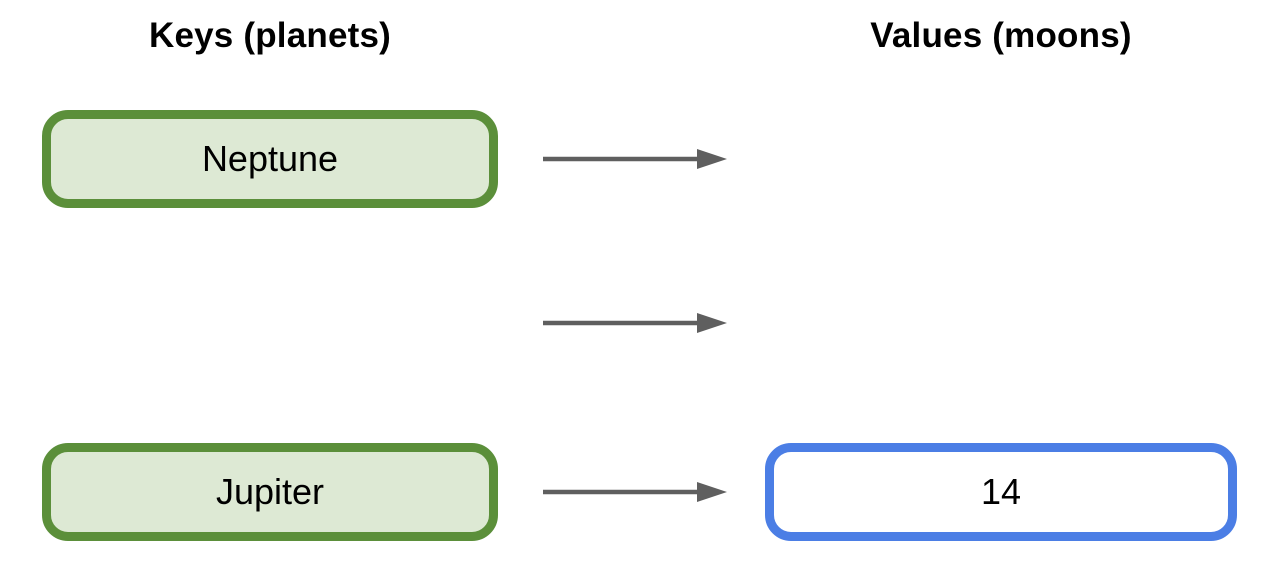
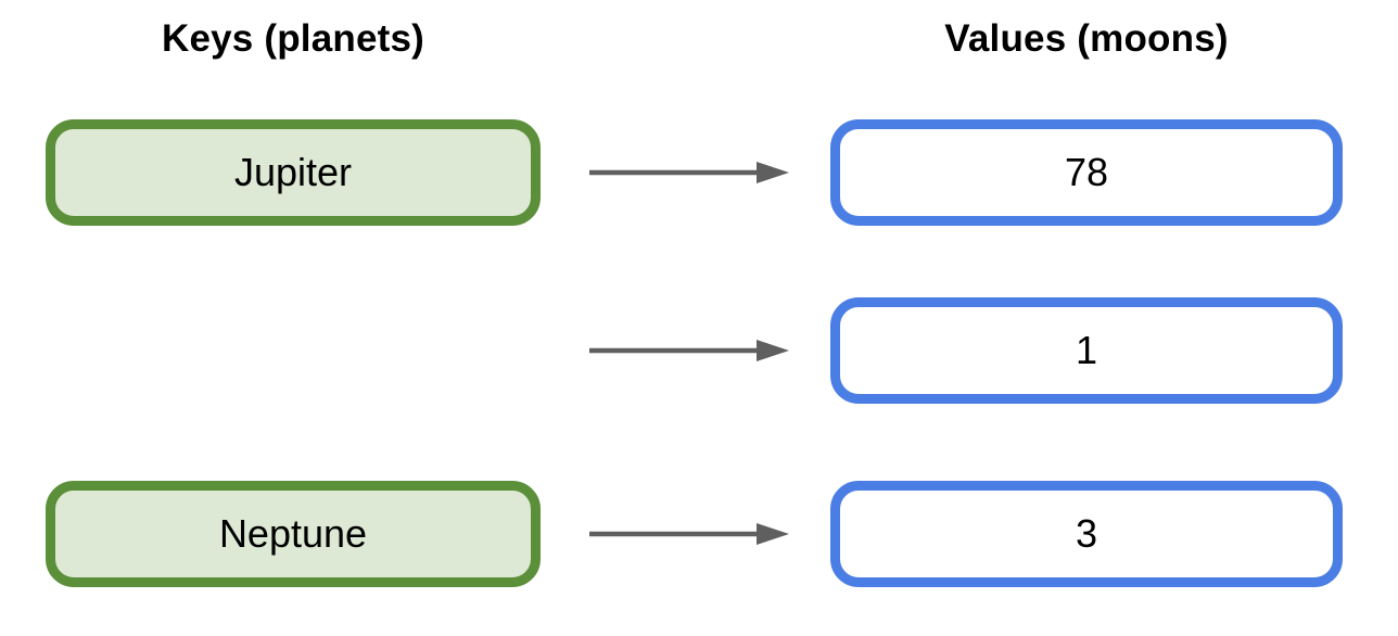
  Keys (planets)
  Values (moons)
- Neptune
+ Jupiter
+ 78
+ 1
- Jupiter
+ Neptune
- 14
+ 3
